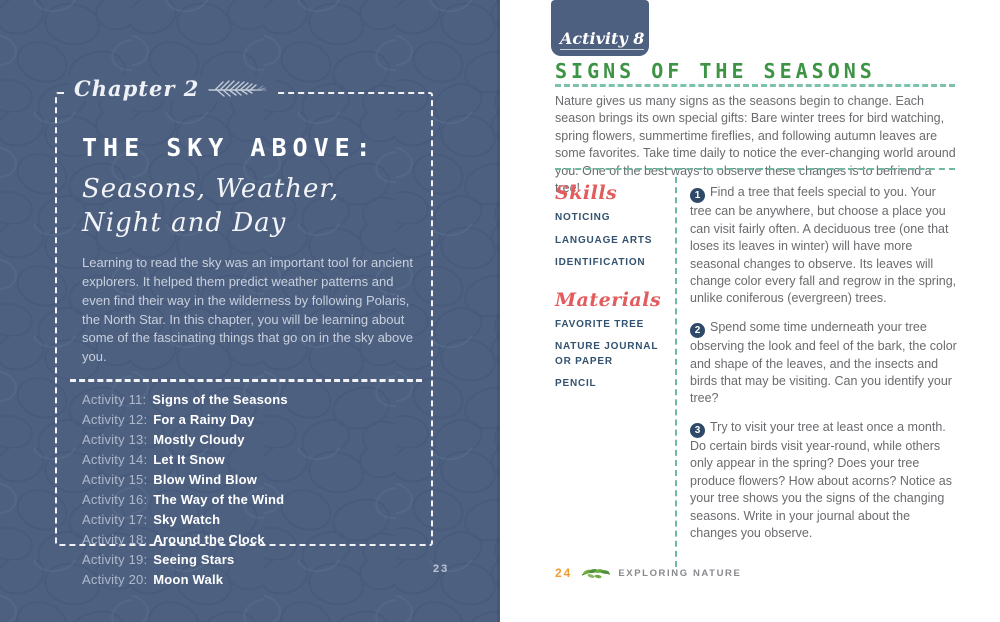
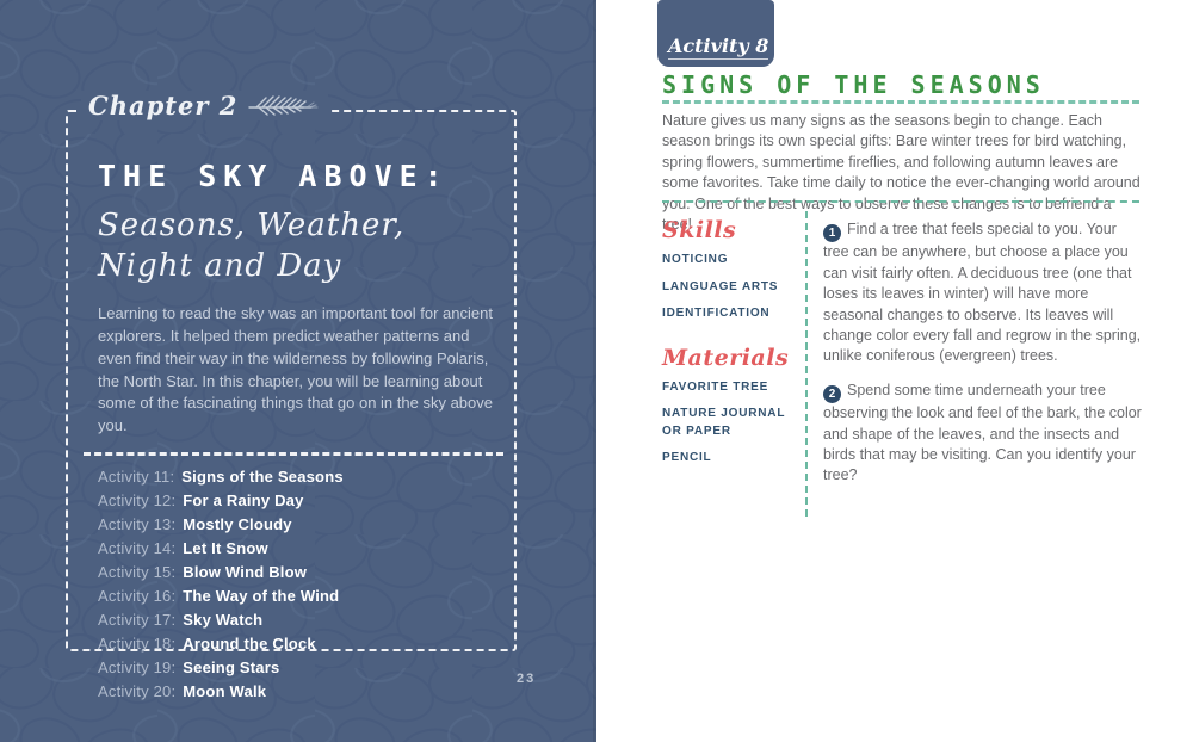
  Chapter 2
  THE SKY ABOVE:
  Seasons, Weather,
  Night and Day
  Learning to read the sky was an important tool for ancient explorers. It helped them predict weather patterns and even find their way in the wilderness by following Polaris, the North Star. In this chapter, you will be learning about some of the fascinating things that go on in the sky above you.
  Activity 11: Signs of the Seasons
  Activity 12: For a Rainy Day
  Activity 13: Mostly Cloudy
  Activity 14: Let It Snow
  Activity 15: Blow Wind Blow
  Activity 16: The Way of the Wind
  Activity 17: Sky Watch
  Activity 18: Around the Clock
  Activity 19: Seeing Stars
  Activity 20: Moon Walk
  23
  Activity 8
  SIGNS OF THE SEASONS
  Nature gives us many signs as the seasons begin to change. Each season brings its own special gifts: Bare winter trees for bird watching, spring flowers, summertime fireflies, and following autumn leaves are some favorites. Take time daily to notice the ever-changing world around you. One of the best ways to observe these changes is to befriend a tree!
  Skills
  NOTICING
  LANGUAGE ARTS
  IDENTIFICATION
  Materials
  FAVORITE TREE
  NATURE JOURNAL OR PAPER
  PENCIL
  1 Find a tree that feels special to you. Your tree can be anywhere, but choose a place you can visit fairly often. A deciduous tree (one that loses its leaves in winter) will have more seasonal changes to observe. Its leaves will change color every fall and regrow in the spring, unlike coniferous (evergreen) trees.
  2 Spend some time underneath your tree observing the look and feel of the bark, the color and shape of the leaves, and the insects and birds that may be visiting. Can you identify your tree?
- 3 Try to visit your tree at least once a month. Do certain birds visit year-round, while others only appear in the spring? Does your tree produce flowers? How about acorns? Notice as your tree shows you the signs of the changing seasons. Write in your journal about the changes you observe.
- 24
- EXPLORING NATURE
